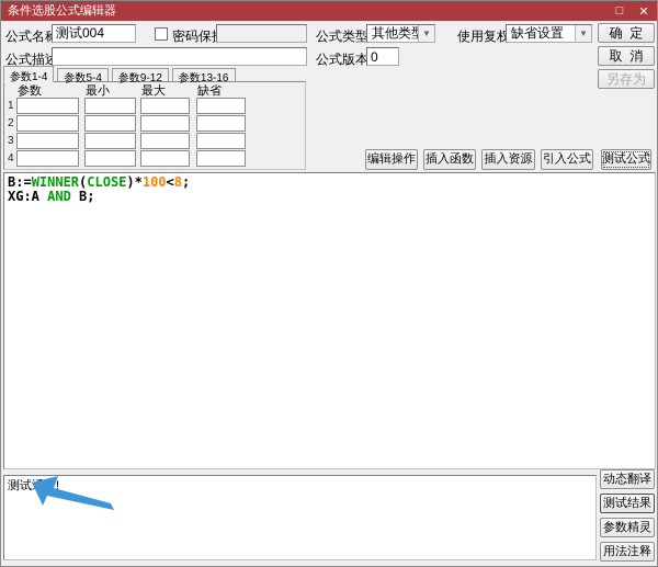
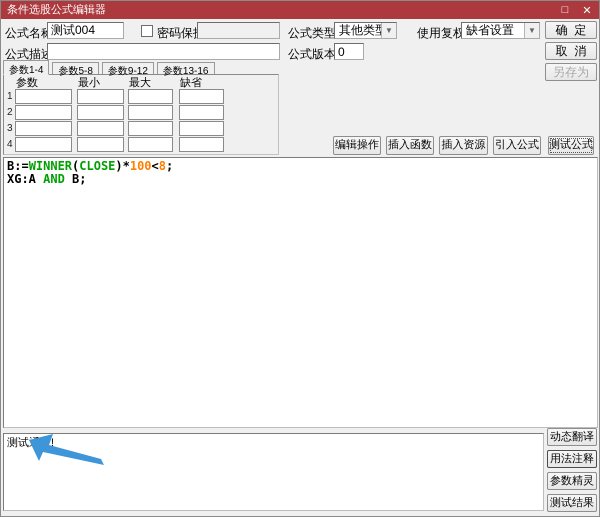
  条件选股公式编辑器
  □
  ✕
  公式名
  测试004
  密码保
  公式类型
  其他类
  ▼
  使用复权
  缺省设置
  ▼
  确 定
  公式描
  公式版本
  0
  取 消
  另存为
  参数1-4
- 参数5-4
+ 参数5-8
  参数9-12
  参数13-16
  参数
  最小
  最大
  缺省
  1
  2
  3
  4
  编辑操作
  插入函数
  插入资源
  引入公式
  测试公式
  B:=WINNER(CLOSE)*100<8;
  XG:A AND B;
  动态翻译
- 测试结果
+ 用法注释
  参数精灵
- 用法注释
+ 测试结果
